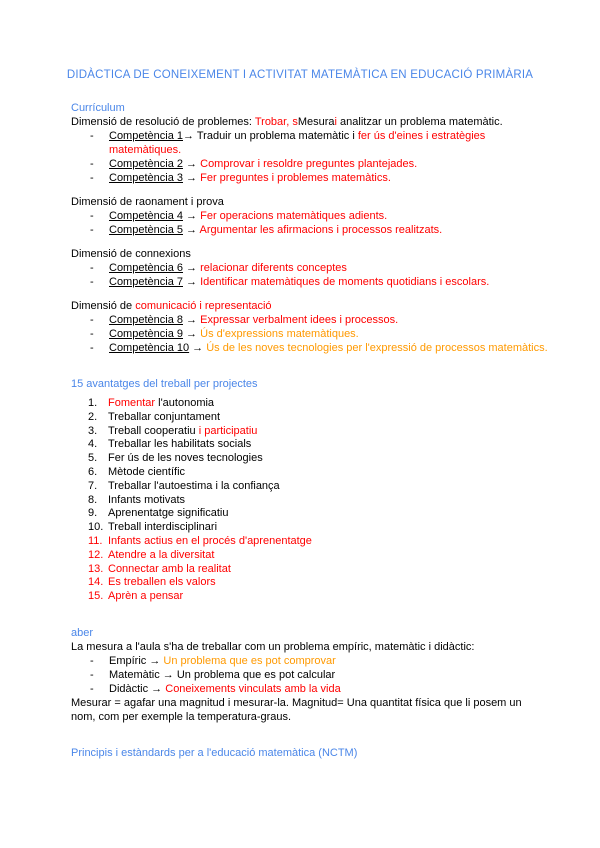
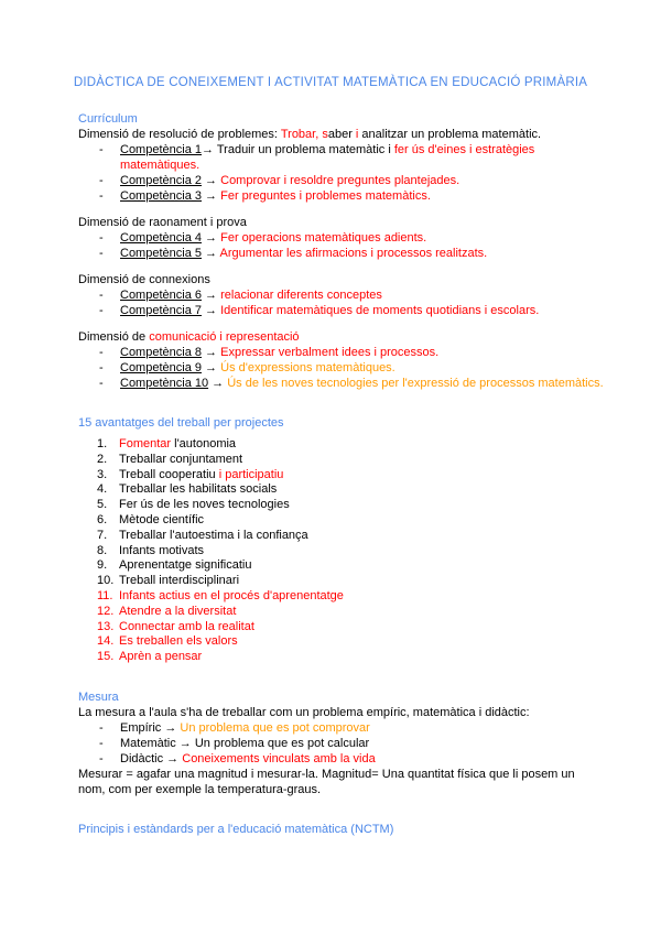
  DIDÀCTICA DE CONEIXEMENT I ACTIVITAT MATEMÀTICA EN EDUCACIÓ PRIMÀRIA
  Currículum
- Dimensió de resolució de problemes: Trobar, sMesurai analitzar un problema matemàtic.
+ Dimensió de resolució de problemes: Trobar, saber i analitzar un problema matemàtic.
  -
  Competència 1→ Traduir un problema matemàtic i fer ús d'eines i estratègies matemàtiques.
  -
  Competència 2 → Comprovar i resoldre preguntes plantejades.
  -
  Competència 3 → Fer preguntes i problemes matemàtics.
  Dimensió de raonament i prova
  -
  Competència 4 → Fer operacions matemàtiques adients.
  -
  Competència 5 → Argumentar les afirmacions i processos realitzats.
  Dimensió de connexions
  -
  Competència 6 → relacionar diferents conceptes
  -
  Competència 7 → Identificar matemàtiques de moments quotidians i escolars.
  Dimensió de comunicació i representació
  -
  Competència 8 → Expressar verbalment idees i processos.
  -
  Competència 9 → Ús d'expressions matemàtiques.
  -
  Competència 10 → Ús de les noves tecnologies per l'expressió de processos matemàtics.
  15 avantatges del treball per projectes
  1.
  Fomentar l'autonomia
  2.
  Treballar conjuntament
  3.
  Treball cooperatiu i participatiu
  4.
  Treballar les habilitats socials
  5.
  Fer ús de les noves tecnologies
  6.
  Mètode científic
  7.
  Treballar l'autoestima i la confiança
  8.
  Infants motivats
  9.
  Aprenentatge significatiu
  10.
  Treball interdisciplinari
  11.
  Infants actius en el procés d'aprenentatge
  12.
  Atendre a la diversitat
  13.
  Connectar amb la realitat
  14.
  Es treballen els valors
  15.
  Aprèn a pensar
- aber
+ Mesura
- La mesura a l'aula s'ha de treballar com un problema empíric, matemàtic i didàctic:
+ La mesura a l'aula s'ha de treballar com un problema empíric, matemàtica i didàctic:
  -
  Empíric → Un problema que es pot comprovar
  -
  Matemàtic → Un problema que es pot calcular
  -
  Didàctic → Coneixements vinculats amb la vida
  Mesurar = agafar una magnitud i mesurar-la. Magnitud= Una quantitat física que li posem un nom, com per exemple la temperatura-graus.
  Principis i estàndards per a l'educació matemàtica (NCTM)
